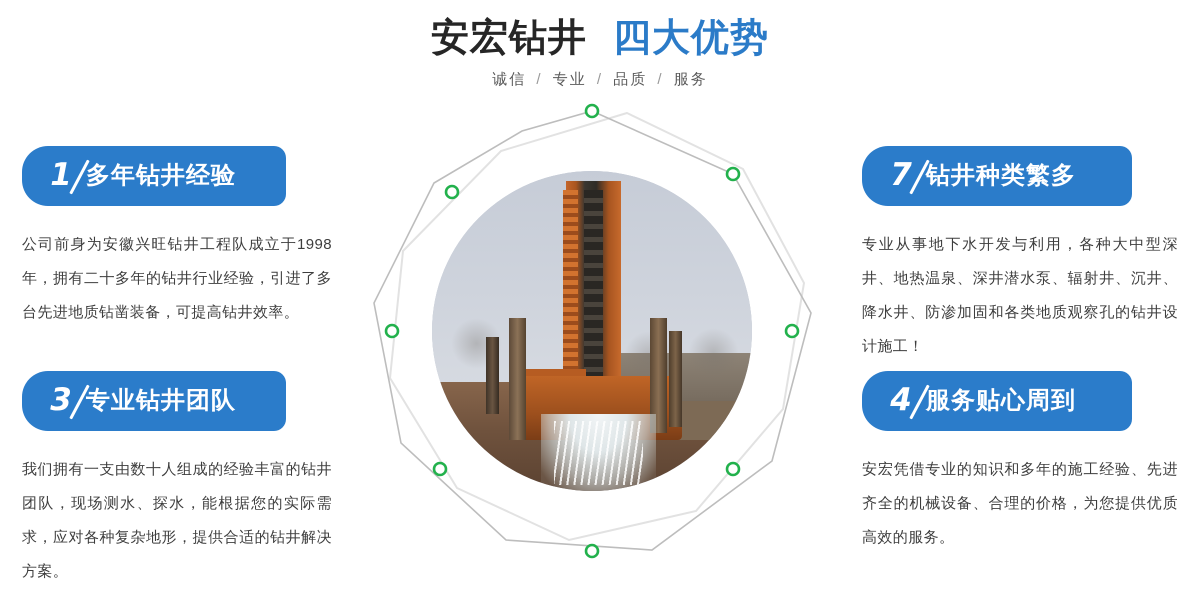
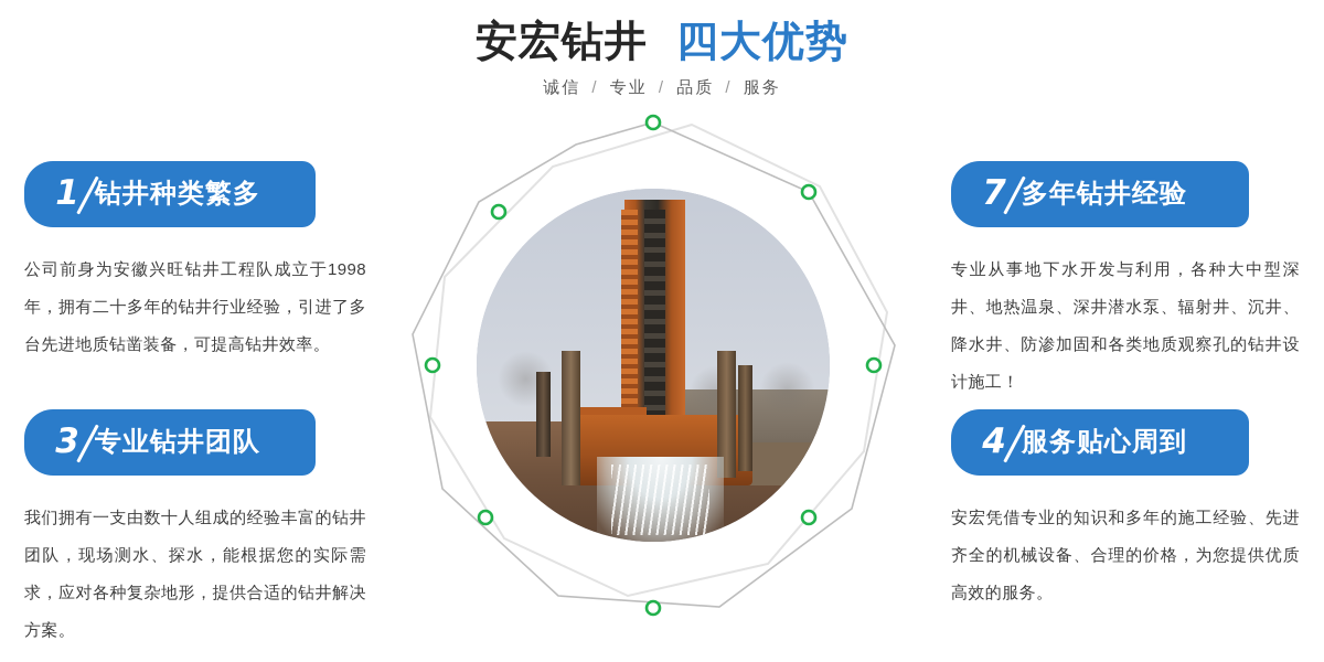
  安宏钻井 四大优势
  诚信 / 专业 / 品质 / 服务
  1
- 多年钻井经验
+ 钻井种类繁多
  公司前身为安徽兴旺钻井工程队成立于1998年，拥有二十多年的钻井行业经验，引进了多台先进地质钻凿装备，可提高钻井效率。
  3
  专业钻井团队
  我们拥有一支由数十人组成的经验丰富的钻井团队，现场测水、探水，能根据您的实际需求，应对各种复杂地形，提供合适的钻井解决方案。
  7
- 钻井种类繁多
+ 多年钻井经验
  专业从事地下水开发与利用，各种大中型深井、地热温泉、深井潜水泵、辐射井、沉井、降水井、防渗加固和各类地质观察孔的钻井设计施工！
  4
  服务贴心周到
  安宏凭借专业的知识和多年的施工经验、先进齐全的机械设备、合理的价格，为您提供优质高效的服务。
